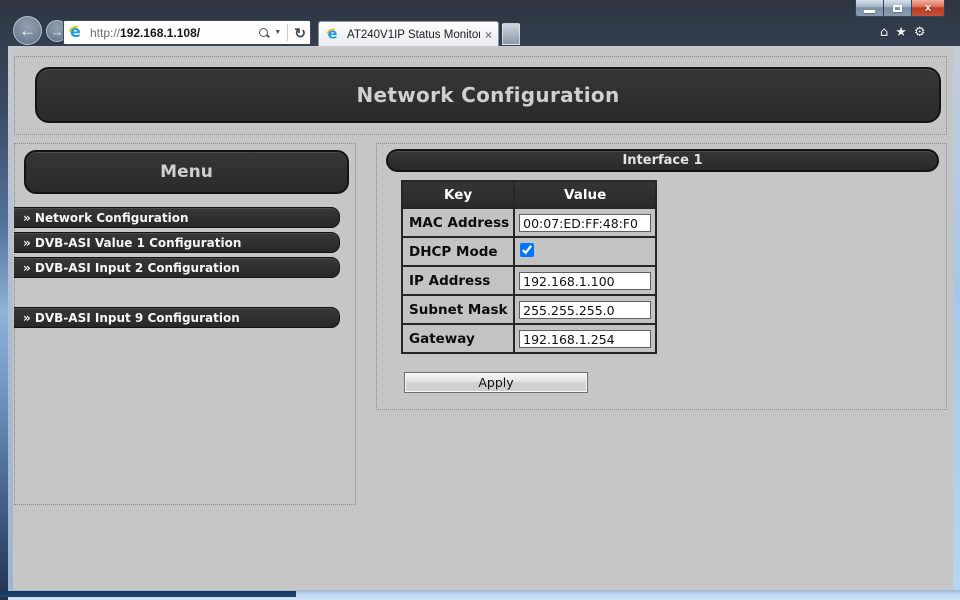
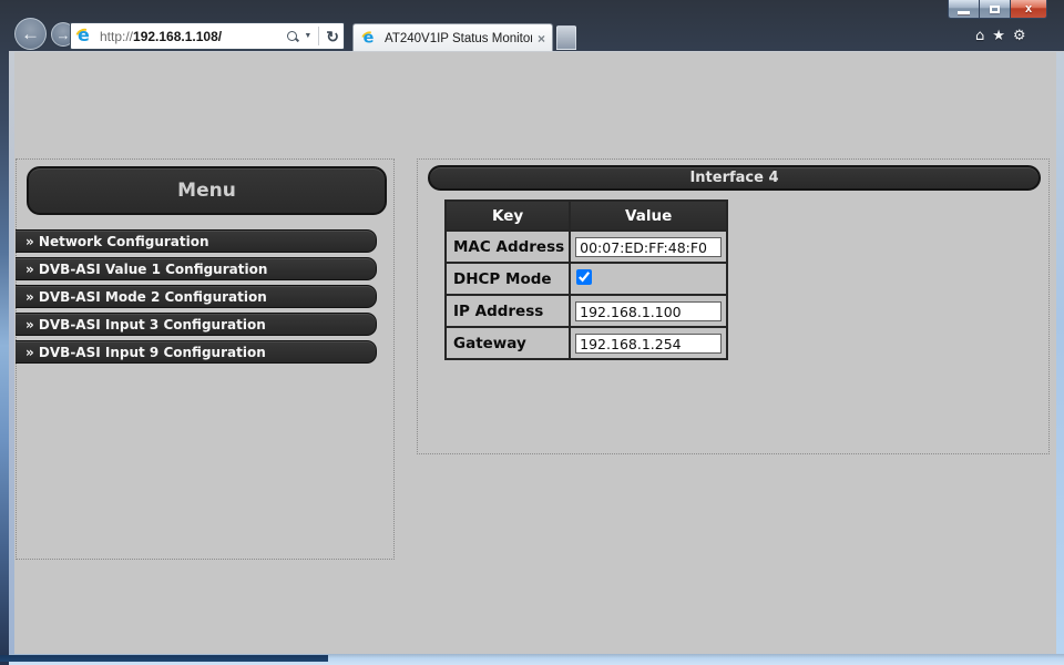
  ←
  →
  e
  http://192.168.1.108/
  ↻
  e
  AT240V1IP Status Monito
  ×
  x
  ⌂
  ★
  ⚙
- Network Configuration
  Menu
  » Network Configuration
  » DVB-ASI Value 1 Configuration
- » DVB-ASI Input 2 Configuration
+ » DVB-ASI Mode 2 Configuration
+ » DVB-ASI Input 3 Configuration
  » DVB-ASI Input 9 Configuration
- Interface 1
+ Interface 4
  Key	Value
  MAC Address	00:07:ED:FF:48:F0
  DHCP Mode
  IP Address	192.168.1.100
- Subnet Mask	255.255.255.0
  Gateway	192.168.1.254
- Apply
